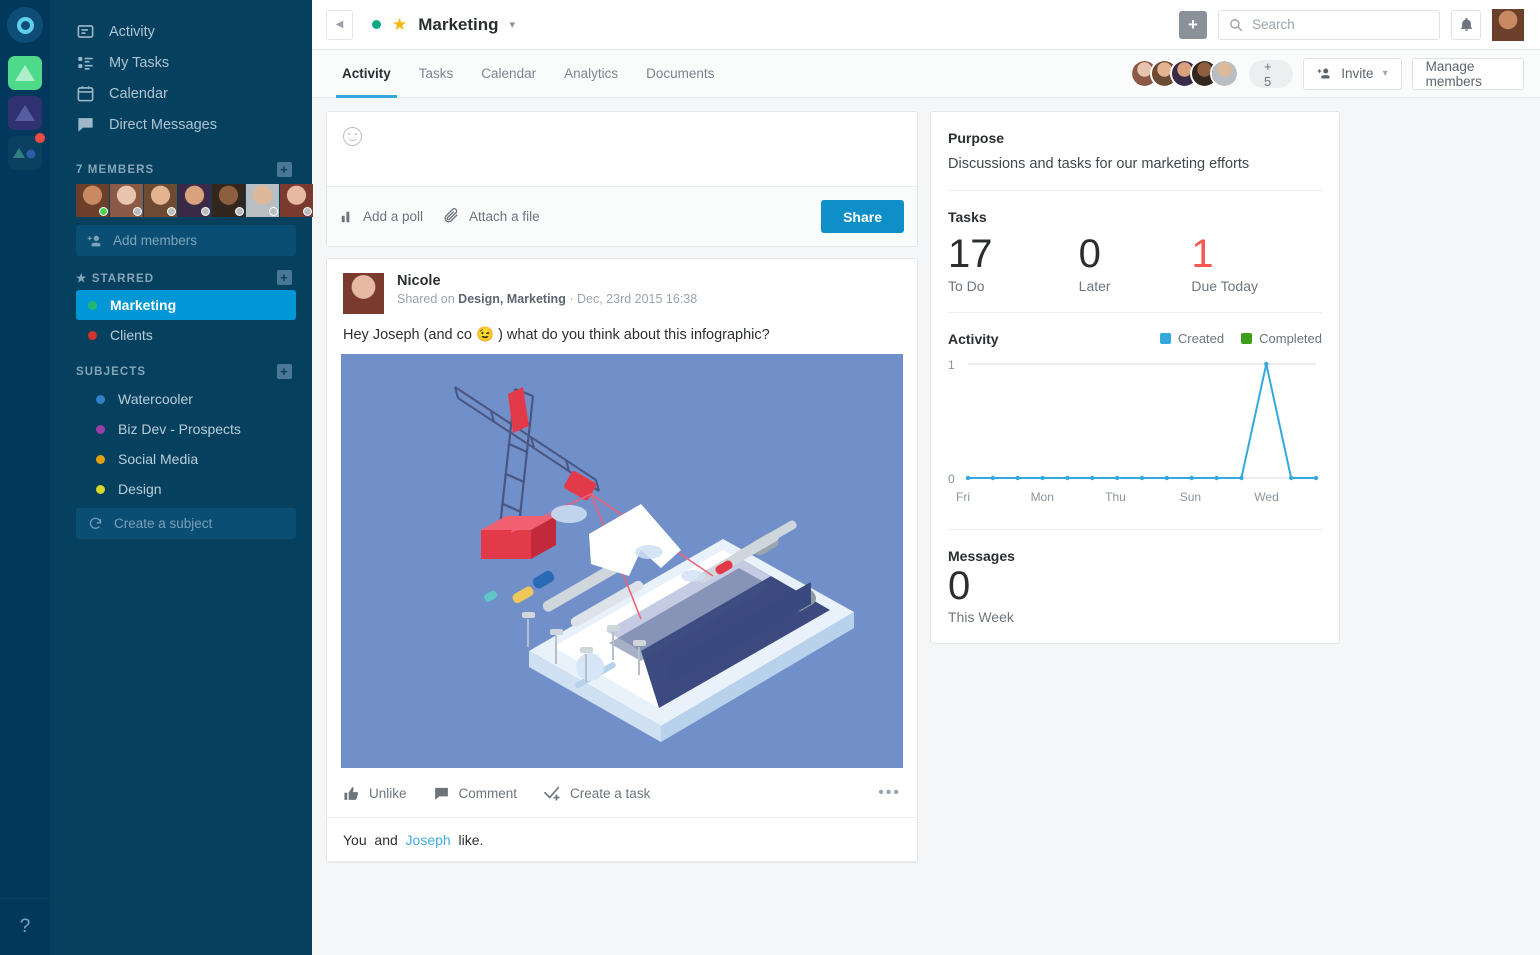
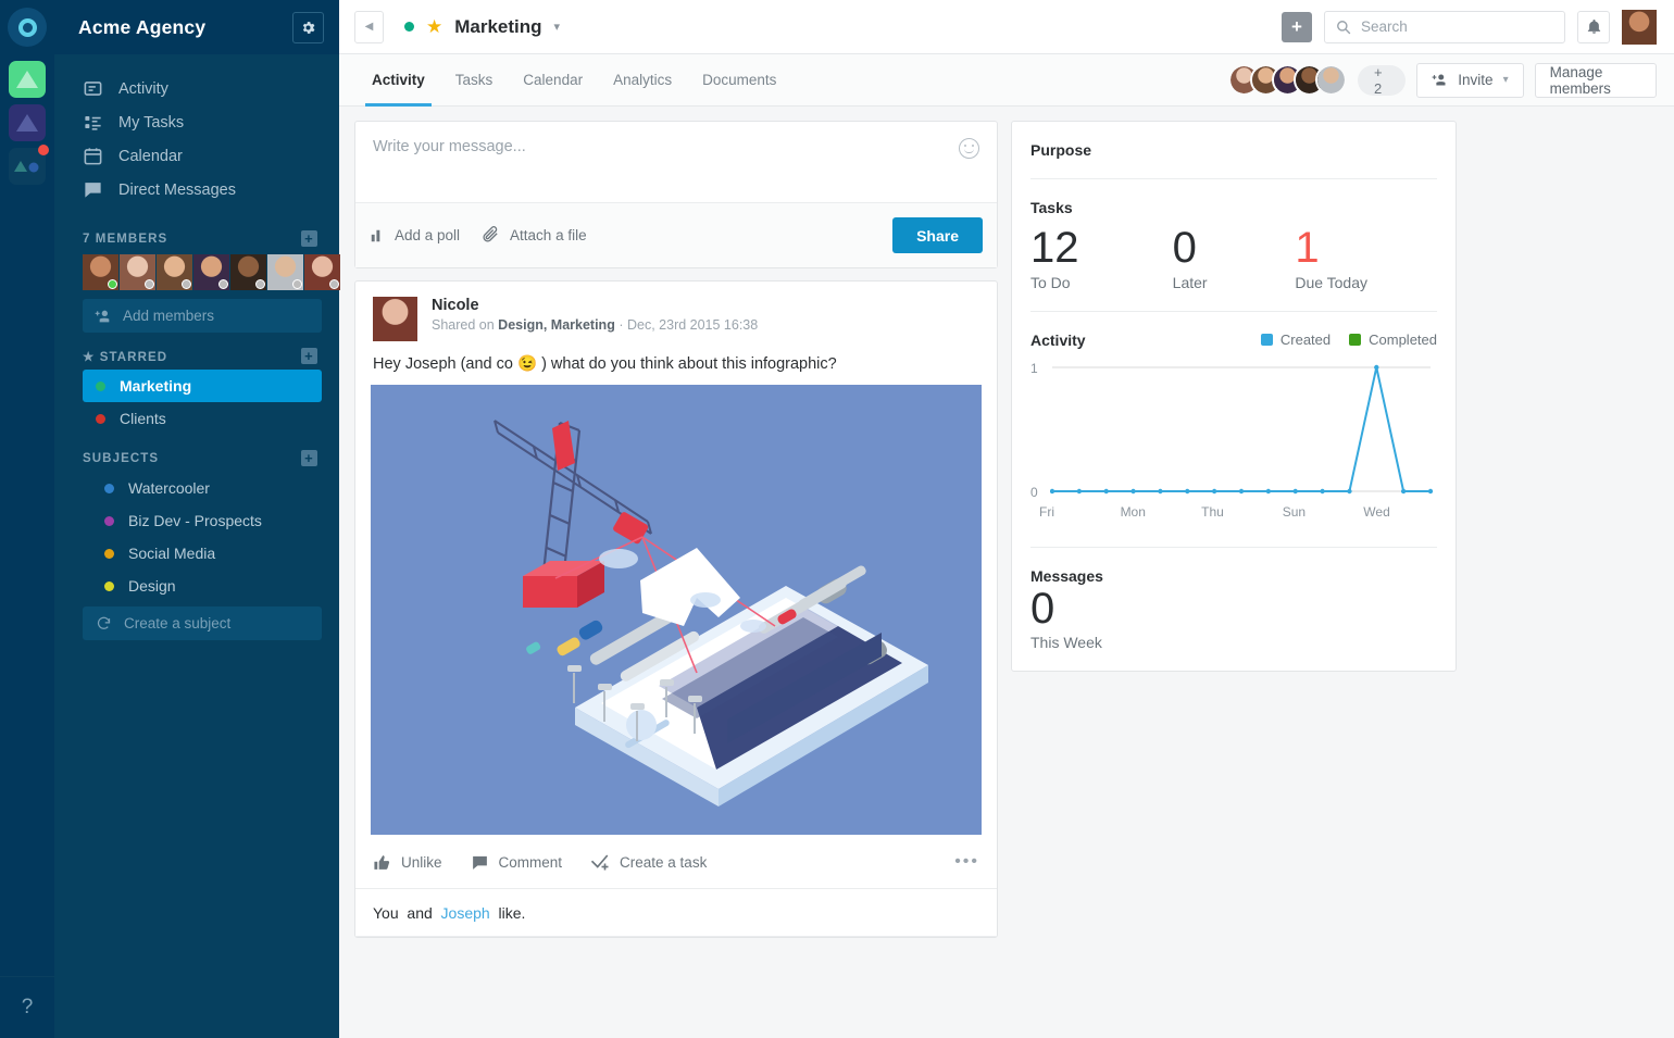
  ?
+ Acme Agency
  Activity
  My Tasks
  Calendar
  Direct Messages
  7 MEMBERS
  +
  Add members
  ★ STARRED
  +
  Marketing
  Clients
  SUBJECTS
  +
  Watercooler
  Biz Dev - Prospects
  Social Media
  Design
  Create a subject
  ◀
  ★
  Marketing
  ▾
  +
  Search
  Activity
  Tasks
  Calendar
  Analytics
  Documents
- + 5
+ + 2
  Invite
  ▾
  Manage members
+ Write your message...
  Add a poll
  Attach a file
  Share
  Nicole
  Shared on Design, Marketing · Dec, 23rd 2015 16:38
  Hey Joseph (and co 😉 ) what do you think about this infographic?
  Unlike
  Comment
  Create a task
  •••
  You and Joseph like.
  Purpose
- Discussions and tasks for our marketing efforts
  Tasks
- 17
+ 12
  To Do
  0
  Later
  1
  Due Today
  Activity
  Created
  Completed
  1
  0
  Fri
  Mon
  Thu
  Sun
  Wed
  Messages
  0
  This Week
